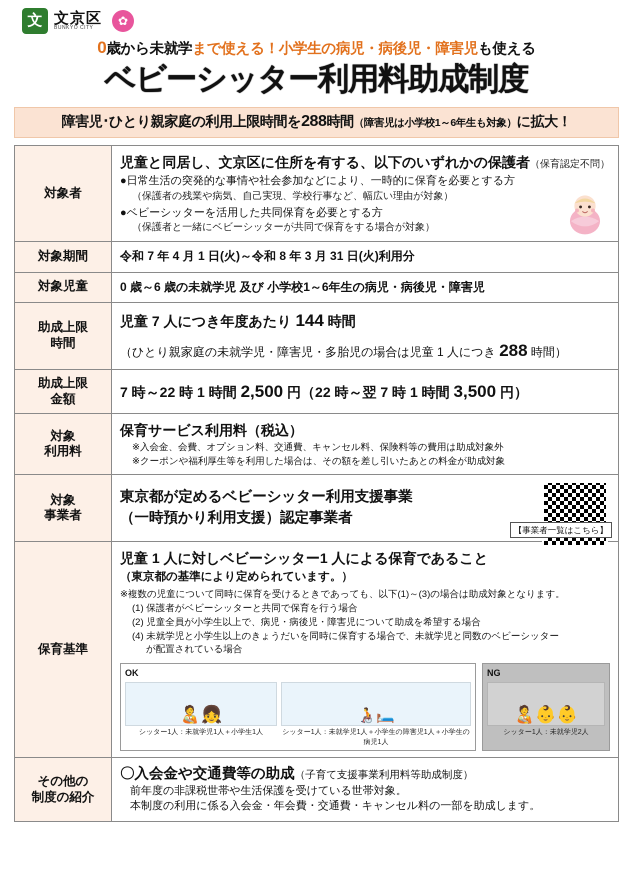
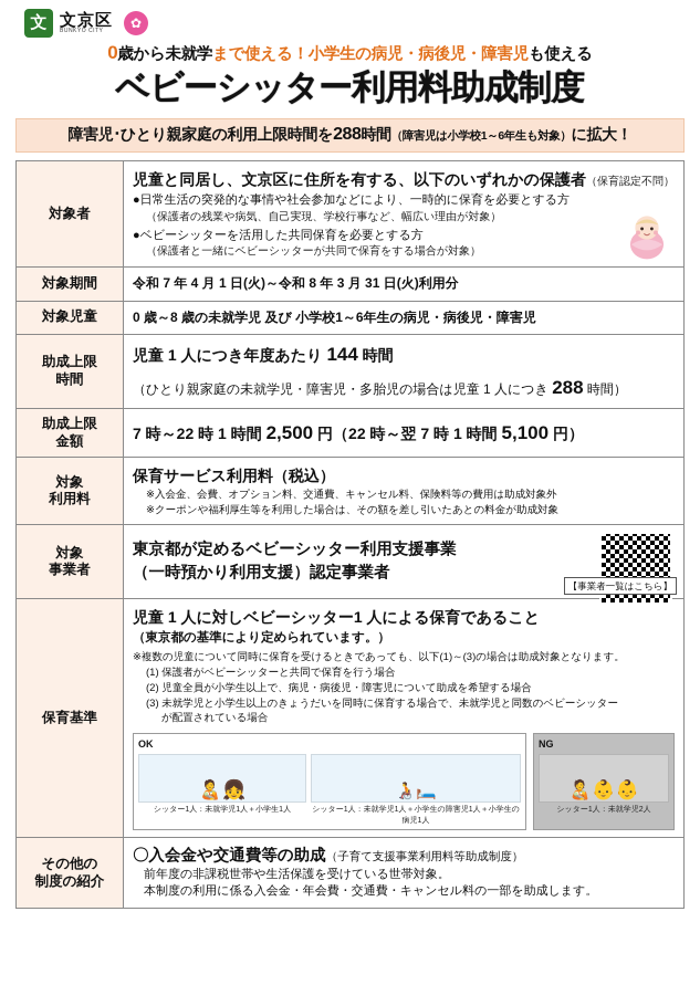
  文
  文京区
  ✿
  0歳から未就学まで使える！小学生の病児・病後児・障害児も使える
  ベビーシッター利用料助成制度
  障害児･ひとり親家庭の利用上限時間を288時間（障害児は小学校1～6年生も対象）に拡大！
  対象者	児童と同居し、文京区に住所を有する、以下のいずれかの保護者（保育認定不問） ●日常生活の突発的な事情や社会参加などにより、一時的に保育を必要とする方 （保護者の残業や病気、自己実現、学校行事など、幅広い理由が対象） ●ベビーシッターを活用した共同保育を必要とする方 （保護者と一緒にベビーシッターが共同で保育をする場合が対象）
  対象期間	令和 7 年 4 月 1 日(火)～令和 8 年 3 月 31 日(火)利用分
- 対象児童	0 歳～6 歳の未就学児 及び 小学校1～6年生の病児・病後児・障害児
+ 対象児童	0 歳～8 歳の未就学児 及び 小学校1～6年生の病児・病後児・障害児
- 助成上限 時間	児童 7 人につき年度あたり 144 時間 （ひとり親家庭の未就学児・障害児・多胎児の場合は児童 1 人につき 288 時間）
+ 助成上限 時間	児童 1 人につき年度あたり 144 時間 （ひとり親家庭の未就学児・障害児・多胎児の場合は児童 1 人につき 288 時間）
- 助成上限 金額	7 時～22 時 1 時間 2,500 円（22 時～翌 7 時 1 時間 3,500 円）
+ 助成上限 金額	7 時～22 時 1 時間 2,500 円（22 時～翌 7 時 1 時間 5,100 円）
  対象 利用料	保育サービス利用料（税込） ※入会金、会費、オプション料、交通費、キャンセル料、保険料等の費用は助成対象外 ※クーポンや福利厚生等を利用した場合は、その額を差し引いたあとの料金が助成対象
  対象 事業者	東京都が定めるベビーシッター利用支援事業 （一時預かり利用支援）認定事業者 【事業者一覧はこちら】
- 保育基準	児童 1 人に対しベビーシッター1 人による保育であること （東京都の基準により定められています。） ※複数の児童について同時に保育を受けるときであっても、以下(1)～(3)の場合は助成対象となります。 (1) 保護者がベビーシッターと共同で保育を行う場合 (2) 児童全員が小学生以上で、病児・病後児・障害児について助成を希望する場合 (4) 未就学児と小学生以上のきょうだいを同時に保育する場合で、未就学児と同数のベビーシッター が配置されている場合 OK 🧑‍🍼👧 🧑‍🦽🛏️ NG 🧑‍🍼👶👶
+ 保育基準	児童 1 人に対しベビーシッター1 人による保育であること （東京都の基準により定められています。） ※複数の児童について同時に保育を受けるときであっても、以下(1)～(3)の場合は助成対象となります。 (1) 保護者がベビーシッターと共同で保育を行う場合 (2) 児童全員が小学生以上で、病児・病後児・障害児について助成を希望する場合 (3) 未就学児と小学生以上のきょうだいを同時に保育する場合で、未就学児と同数のベビーシッター が配置されている場合 OK 🧑‍🍼👧 🧑‍🦽🛏️ NG 🧑‍🍼👶👶
  その他の 制度の紹介	〇入会金や交通費等の助成（子育て支援事業利用料等助成制度） 前年度の非課税世帯や生活保護を受けている世帯対象。 本制度の利用に係る入会金・年会費・交通費・キャンセル料の一部を助成します。
